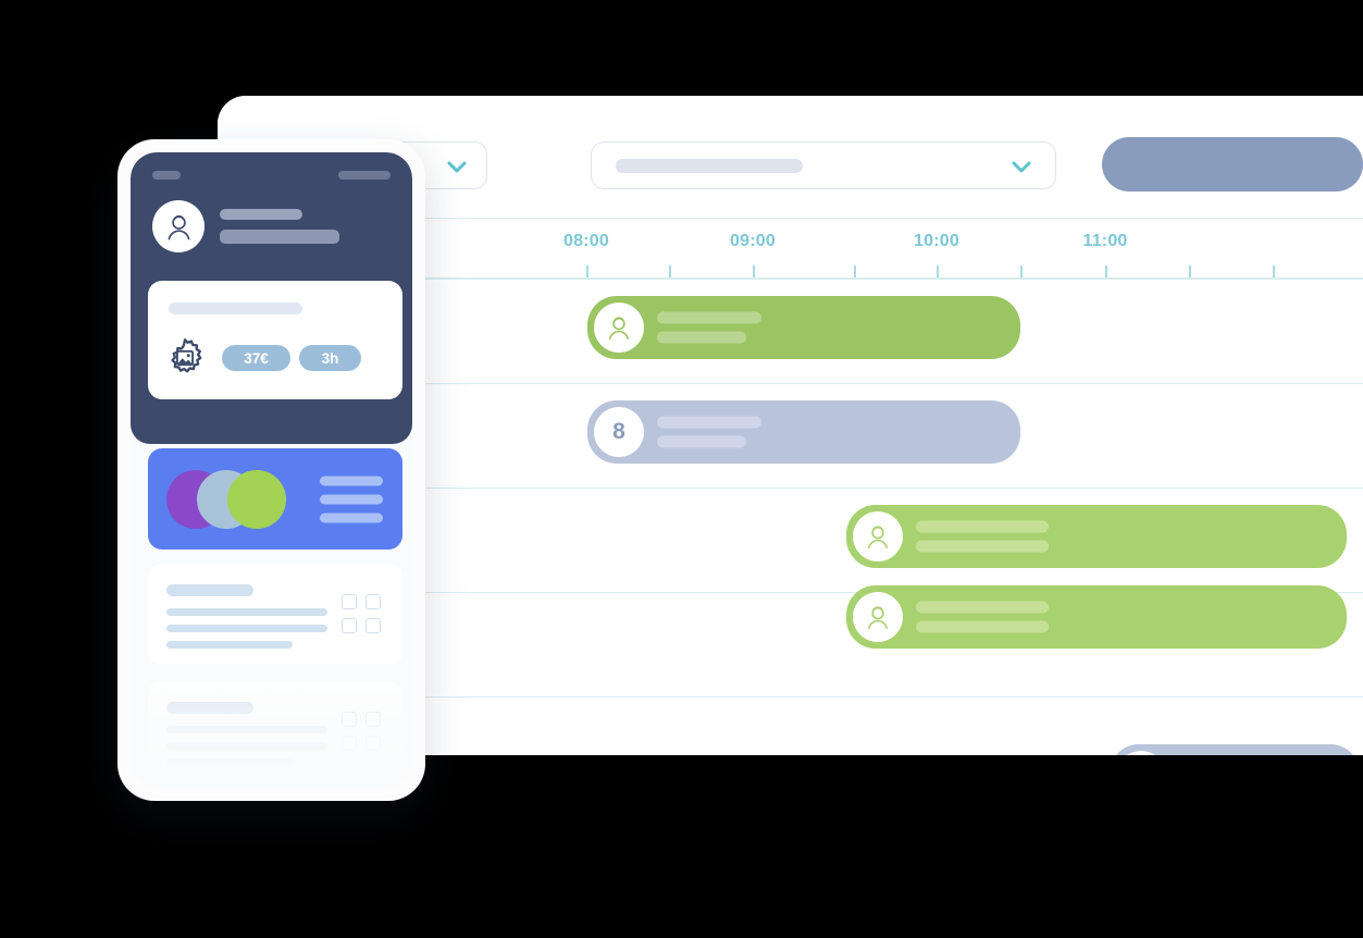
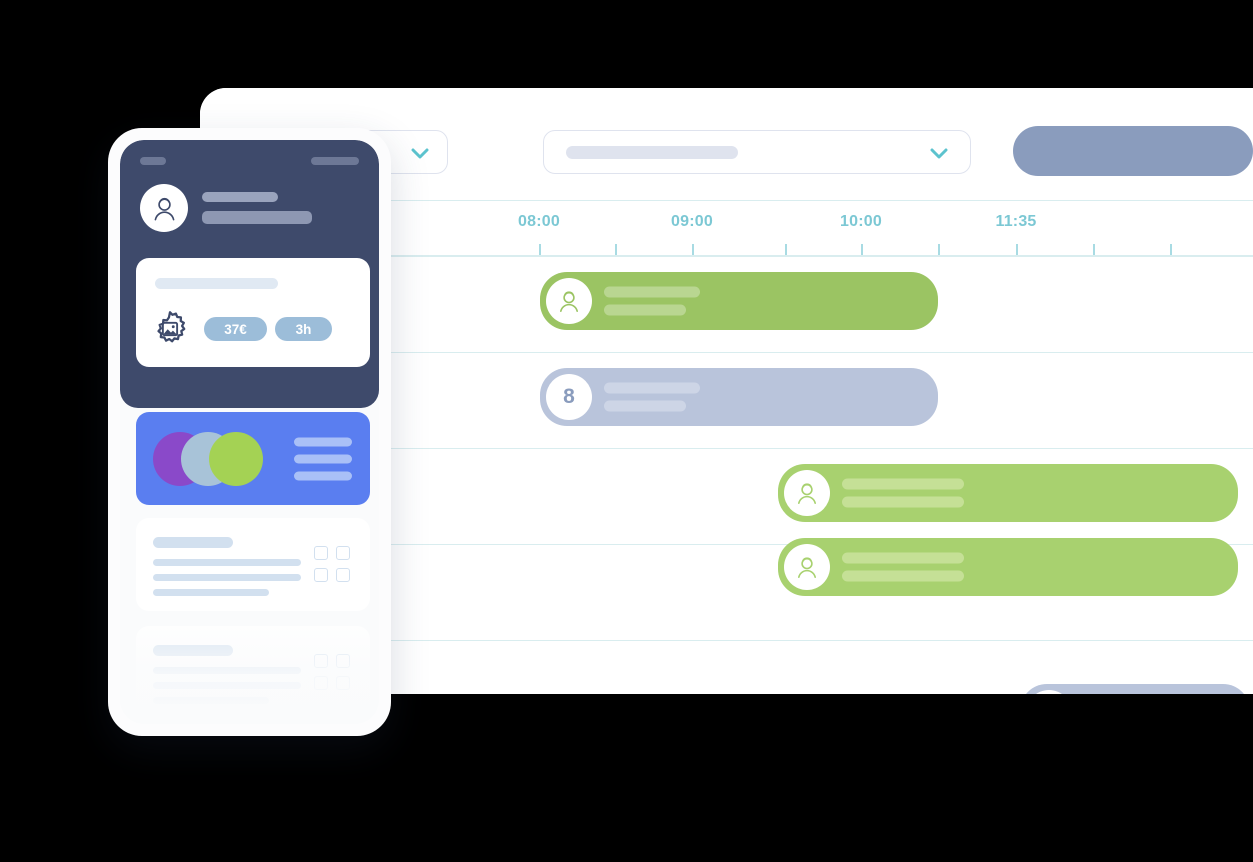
  08:00
  09:00
  10:00
- 11:00
+ 11:35
  8
  37€
  3h
